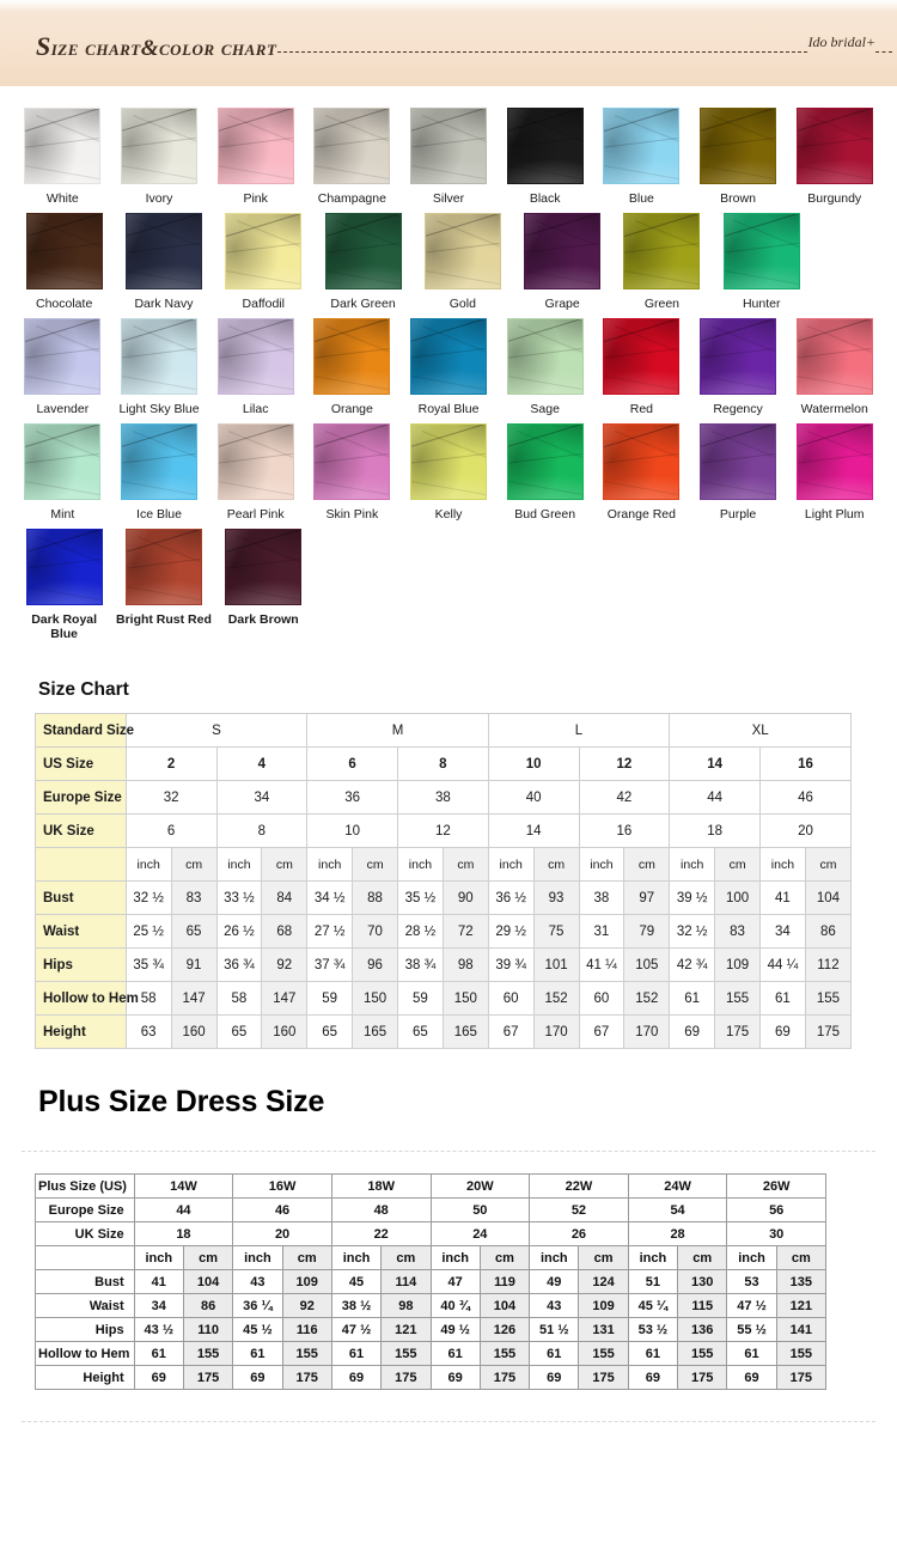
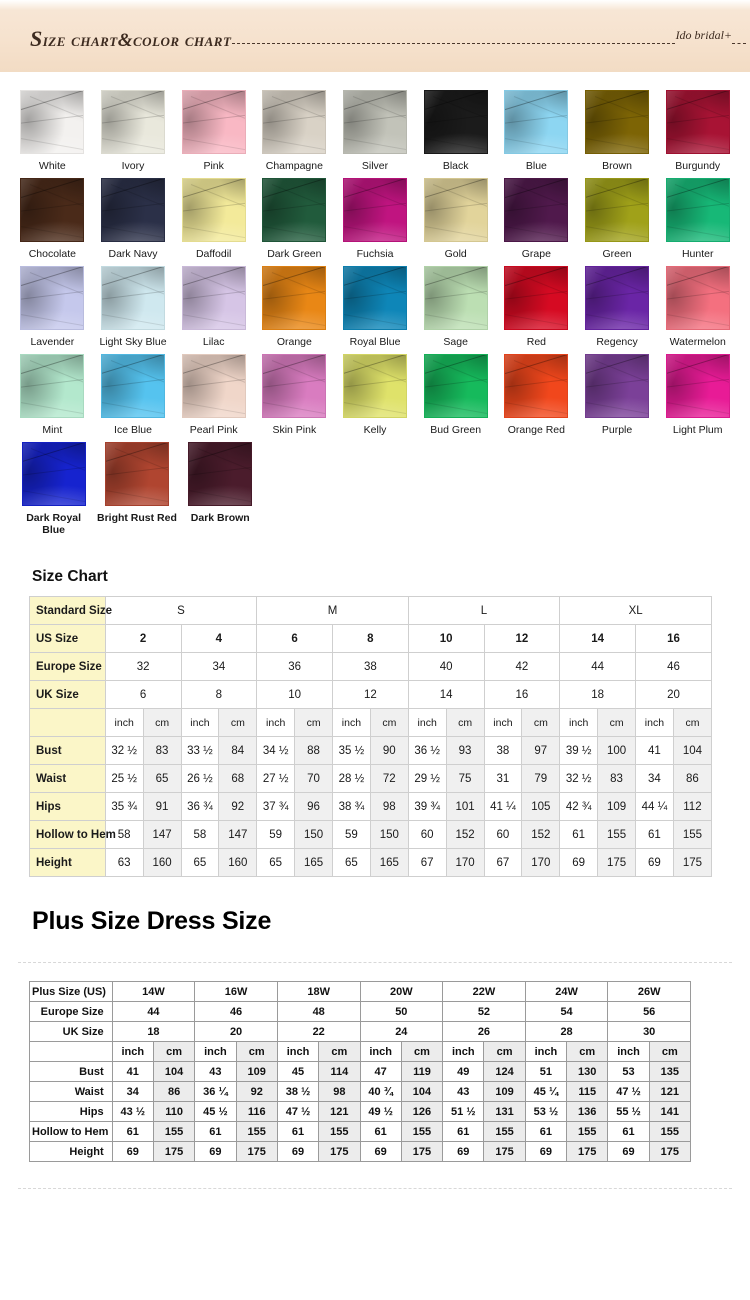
  size chart&color chart
  Ido bridal+
  White
  Ivory
  Pink
  Champagne
  Silver
  Black
  Blue
  Brown
  Burgundy
  Chocolate
  Dark Navy
  Daffodil
  Dark Green
+ Fuchsia
  Gold
  Grape
  Green
  Hunter
  Lavender
  Light Sky Blue
  Lilac
  Orange
  Royal Blue
  Sage
  Red
  Regency
  Watermelon
  Mint
  Ice Blue
  Pearl Pink
  Skin Pink
  Kelly
  Bud Green
  Orange Red
  Purple
  Light Plum
  Dark Royal Blue
  Bright Rust Red
  Dark Brown
  Size Chart
  Standard Size	S	M	L	XL
  US Size	2	4	6	8	10	12	14	16
  Europe Size	32	34	36	38	40	42	44	46
  UK Size	6	8	10	12	14	16	18	20
  	inch	cm	inch	cm	inch	cm	inch	cm	inch	cm	inch	cm	inch	cm	inch	cm
  Bust	32 ½	83	33 ½	84	34 ½	88	35 ½	90	36 ½	93	38	97	39 ½	100	41	104
  Waist	25 ½	65	26 ½	68	27 ½	70	28 ½	72	29 ½	75	31	79	32 ½	83	34	86
  Hips	35 ¾	91	36 ¾	92	37 ¾	96	38 ¾	98	39 ¾	101	41 ¼	105	42 ¾	109	44 ¼	112
  Hollow to Hem	58	147	58	147	59	150	59	150	60	152	60	152	61	155	61	155
  Height	63	160	65	160	65	165	65	165	67	170	67	170	69	175	69	175
  Plus Size Dress Size
  Plus Size (US)	14W	16W	18W	20W	22W	24W	26W
  Europe Size	44	46	48	50	52	54	56
  UK Size	18	20	22	24	26	28	30
  	inch	cm	inch	cm	inch	cm	inch	cm	inch	cm	inch	cm	inch	cm
  Bust	41	104	43	109	45	114	47	119	49	124	51	130	53	135
  Waist	34	86	36 ¼	92	38 ½	98	40 ¾	104	43	109	45 ¼	115	47 ½	121
  Hips	43 ½	110	45 ½	116	47 ½	121	49 ½	126	51 ½	131	53 ½	136	55 ½	141
  Hollow to Hem	61	155	61	155	61	155	61	155	61	155	61	155	61	155
  Height	69	175	69	175	69	175	69	175	69	175	69	175	69	175
